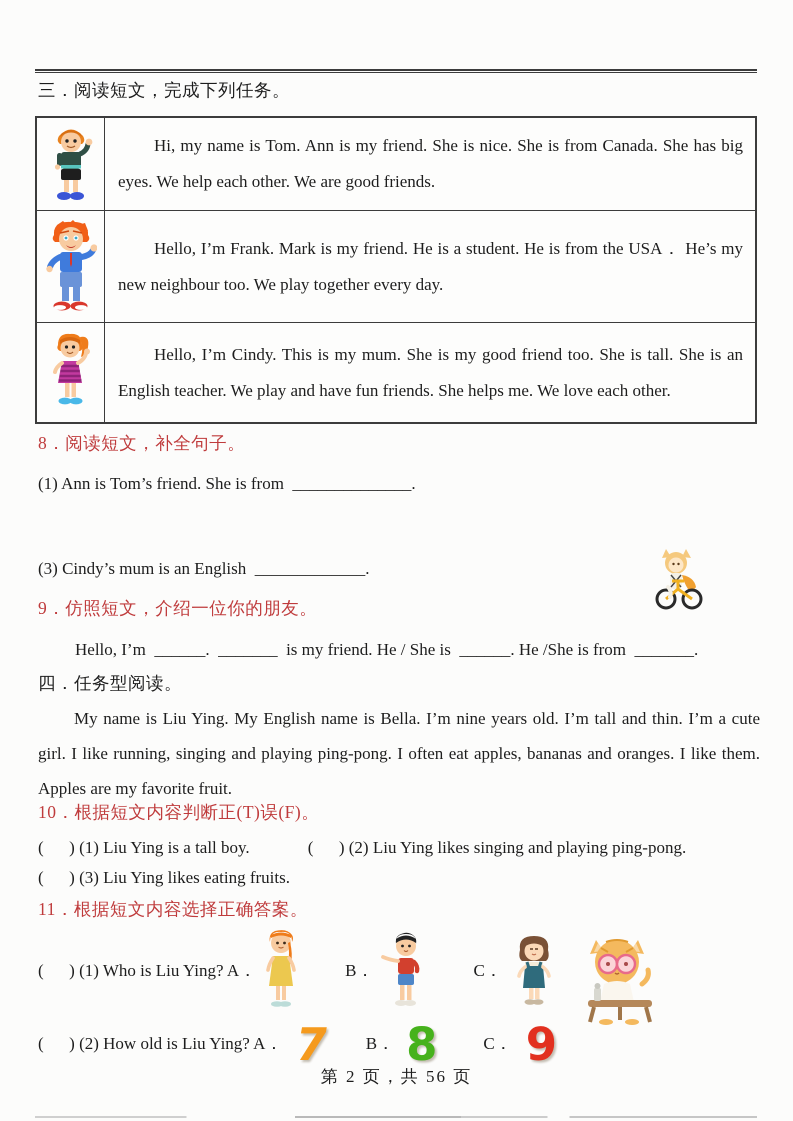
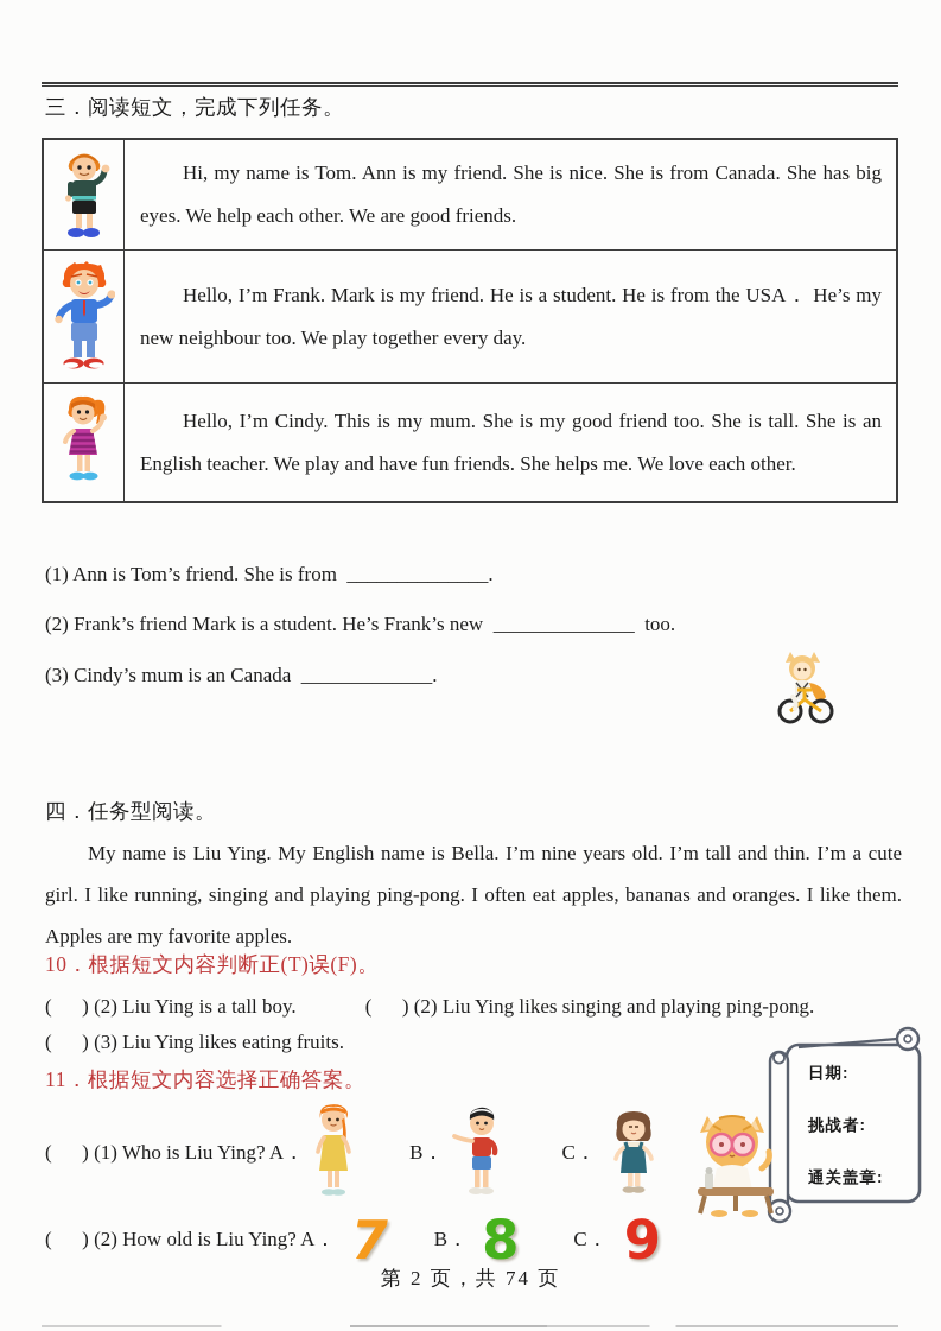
  三．阅读短文，完成下列任务。
  Hi, my name is Tom. Ann is my friend. She is nice. She is from Canada. She has big eyes. We help each other. We are good friends.
  Hello, I’m Frank. Mark is my friend. He is a student. He is from the USA． He’s my new neighbour too. We play together every day.
  Hello, I’m Cindy. This is my mum. She is my good friend too. She is tall. She is an English teacher. We play and have fun friends. She helps me. We love each other.
- 8．阅读短文，补全句子。
  (1) Ann is Tom’s friend. She is from ______________.
+ (2) Frank’s friend Mark is a student. He’s Frank’s new ______________ too.
- (3) Cindy’s mum is an English _____________.
+ (3) Cindy’s mum is an Canada _____________.
- 9．仿照短文，介绍一位你的朋友。
- Hello, I’m ______. _______ is my friend. He / She is ______. He /She is from _______.
  四．任务型阅读。
- My name is Liu Ying. My English name is Bella. I’m nine years old. I’m tall and thin. I’m a cute girl. I like running, singing and playing ping-pong. I often eat apples, bananas and oranges. I like them. Apples are my favorite fruit.
+ My name is Liu Ying. My English name is Bella. I’m nine years old. I’m tall and thin. I’m a cute girl. I like running, singing and playing ping-pong. I often eat apples, bananas and oranges. I like them. Apples are my favorite apples.
  10．根据短文内容判断正(T)误(F)。
- ( ) (1) Liu Ying is a tall boy.
+ ( ) (2) Liu Ying is a tall boy.
  ( ) (2) Liu Ying likes singing and playing ping-pong.
  ( ) (3) Liu Ying likes eating fruits.
  11．根据短文内容选择正确答案。
  ( ) (1) Who is Liu Ying? A．
  B．
  C．
+ 日期:
+ 挑战者:
+ 通关盖章:
  ( ) (2) How old is Liu Ying? A．
  B．
  8
  C．
  9
- 第 2 页，共 56 页
+ 第 2 页，共 74 页
